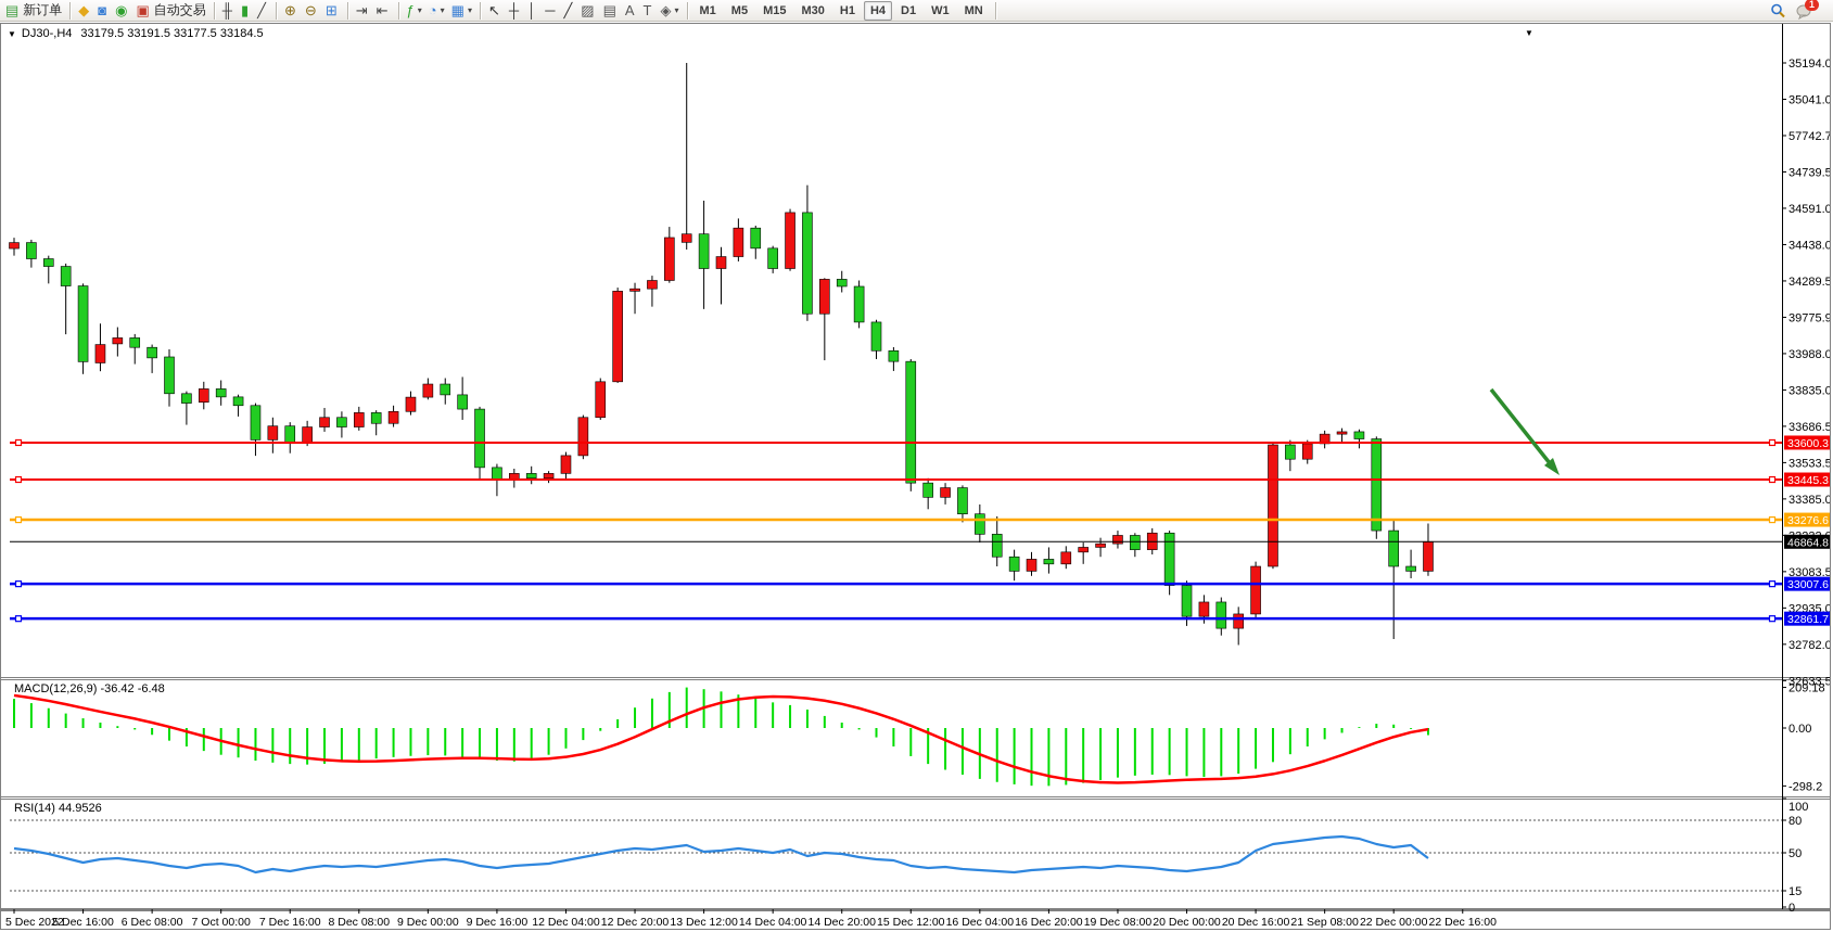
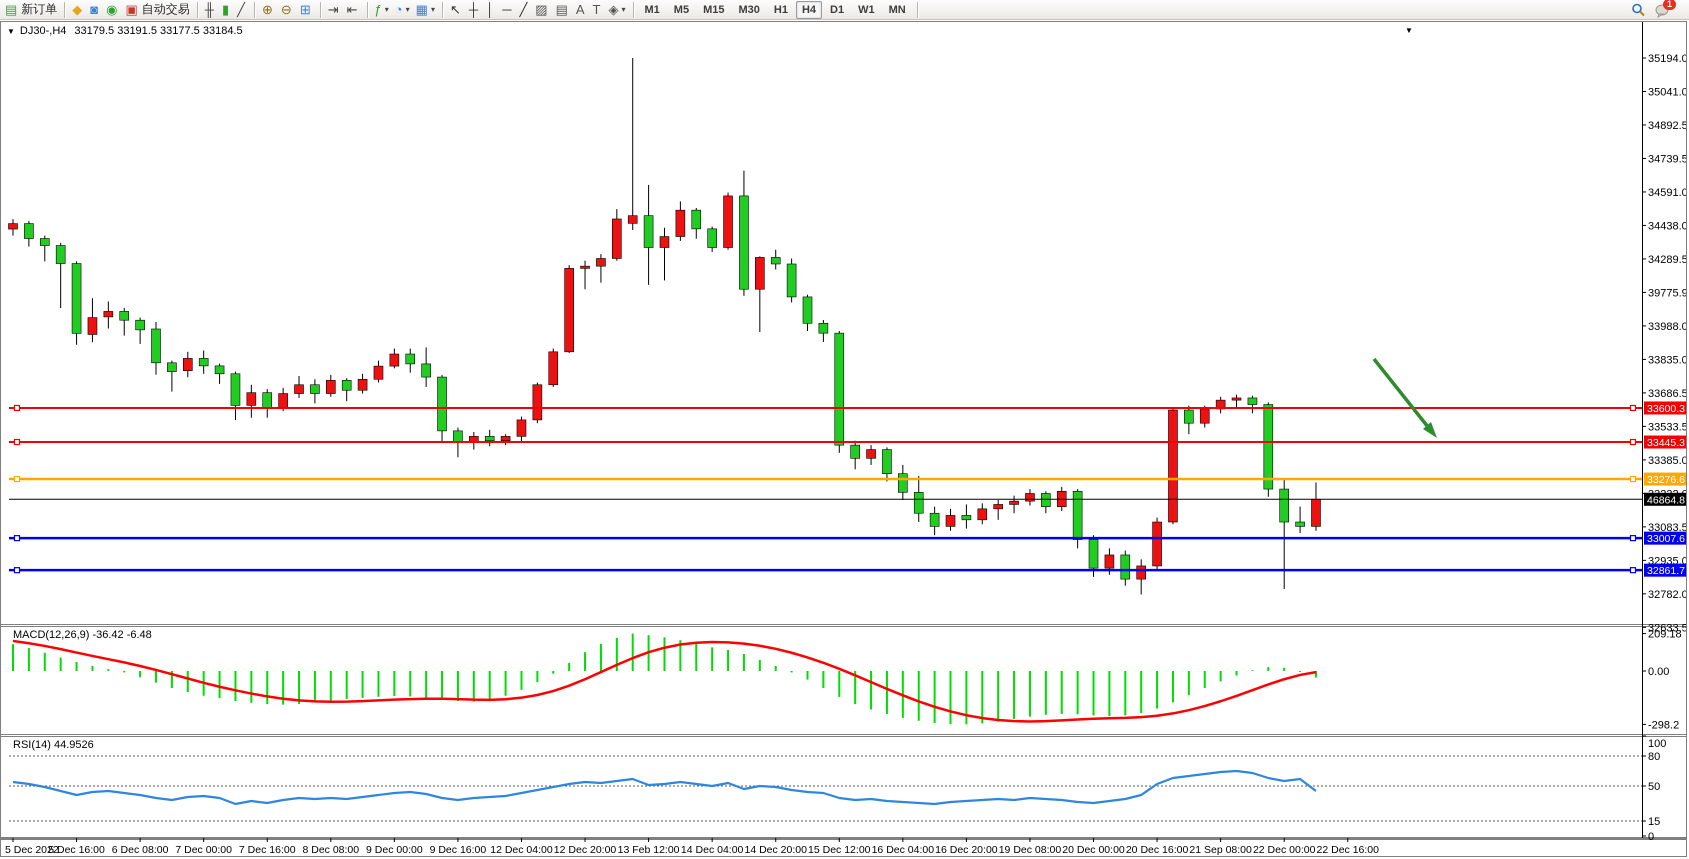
  ▤
  新订单
  ◆
  ◙
  ◉
  ▣
  自动交易
  ╫
  ▮
  ╱
  ⊕
  ⊖
  ⊞
  ⇥
  ⇤
  ƒ
  ▾
  ◔
  ▾
  ▦
  ▾
  ↖
  ┼
  │
  ─
  ╱
  ▨
  ▤
  A
  T
  ◈
  ▾
  M1
  M5
  M15
  M30
  H1
  H4
  D1
  W1
  MN
  1
  ▼
  DJ30-,H4
  33179.5 33191.5 33177.5 33184.5
  ▼
  35194.0
  35041.0
- 57742.7
+ 34892.5
  34739.5
  34591.0
  34438.0
  34289.5
  39775.9
  33988.0
  33835.0
  33686.5
  33533.5
  33385.0
  33083.5
  32935.0
  32782.0
  32633.5
  5 Dec 2022
  5 Dec 16:00
  6 Dec 08:00
- 7 Oct 00:00
+ 7 Dec 00:00
  7 Dec 16:00
  8 Dec 08:00
  9 Dec 00:00
  9 Dec 16:00
  12 Dec 04:00
  12 Dec 20:00
- 13 Dec 12:00
+ 13 Feb 12:00
  14 Dec 04:00
  14 Dec 20:00
  15 Dec 12:00
  16 Dec 04:00
  16 Dec 20:00
  19 Dec 08:00
  20 Dec 00:00
  20 Dec 16:00
  21 Sep 08:00
  22 Dec 00:00
  22 Dec 16:00
  33600.3
  33445.3
  33276.6
  33007.6
  32861.7
  46864.8
  209.18
  0.00
  -298.2
  MACD(12,26,9) -36.42 -6.48
  100
  80
  50
  15
  0
  RSI(14) 44.9526
